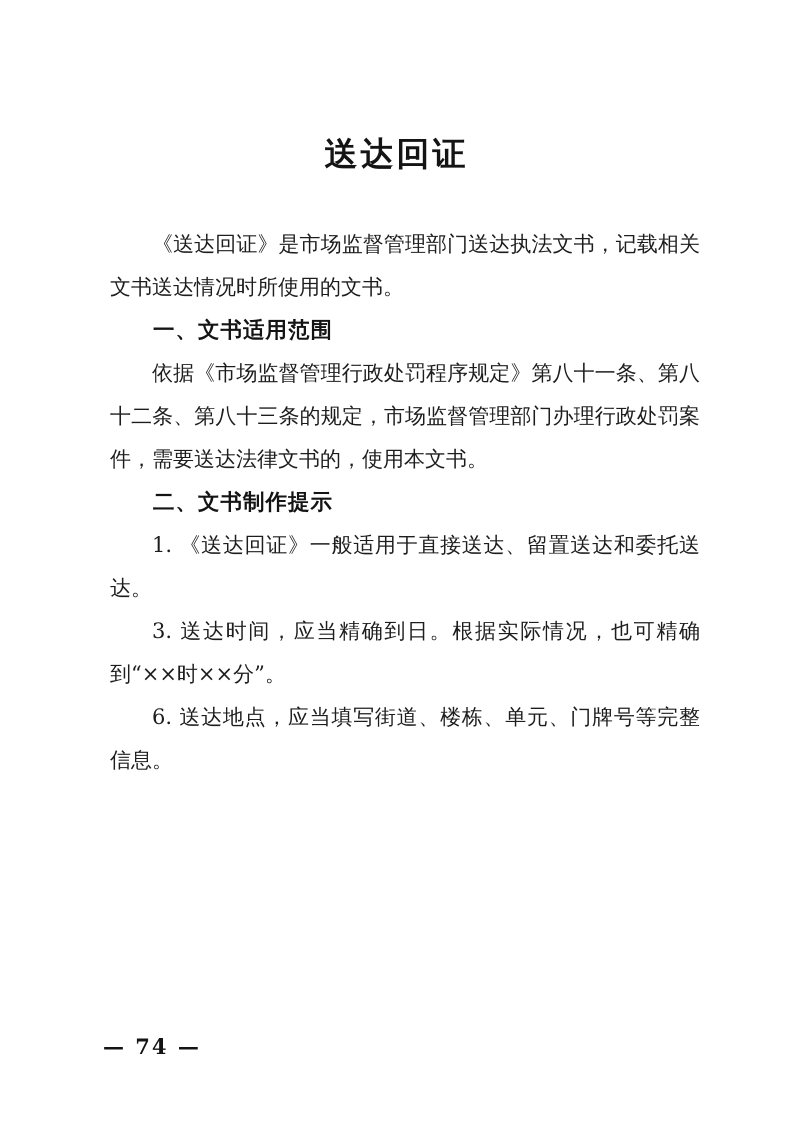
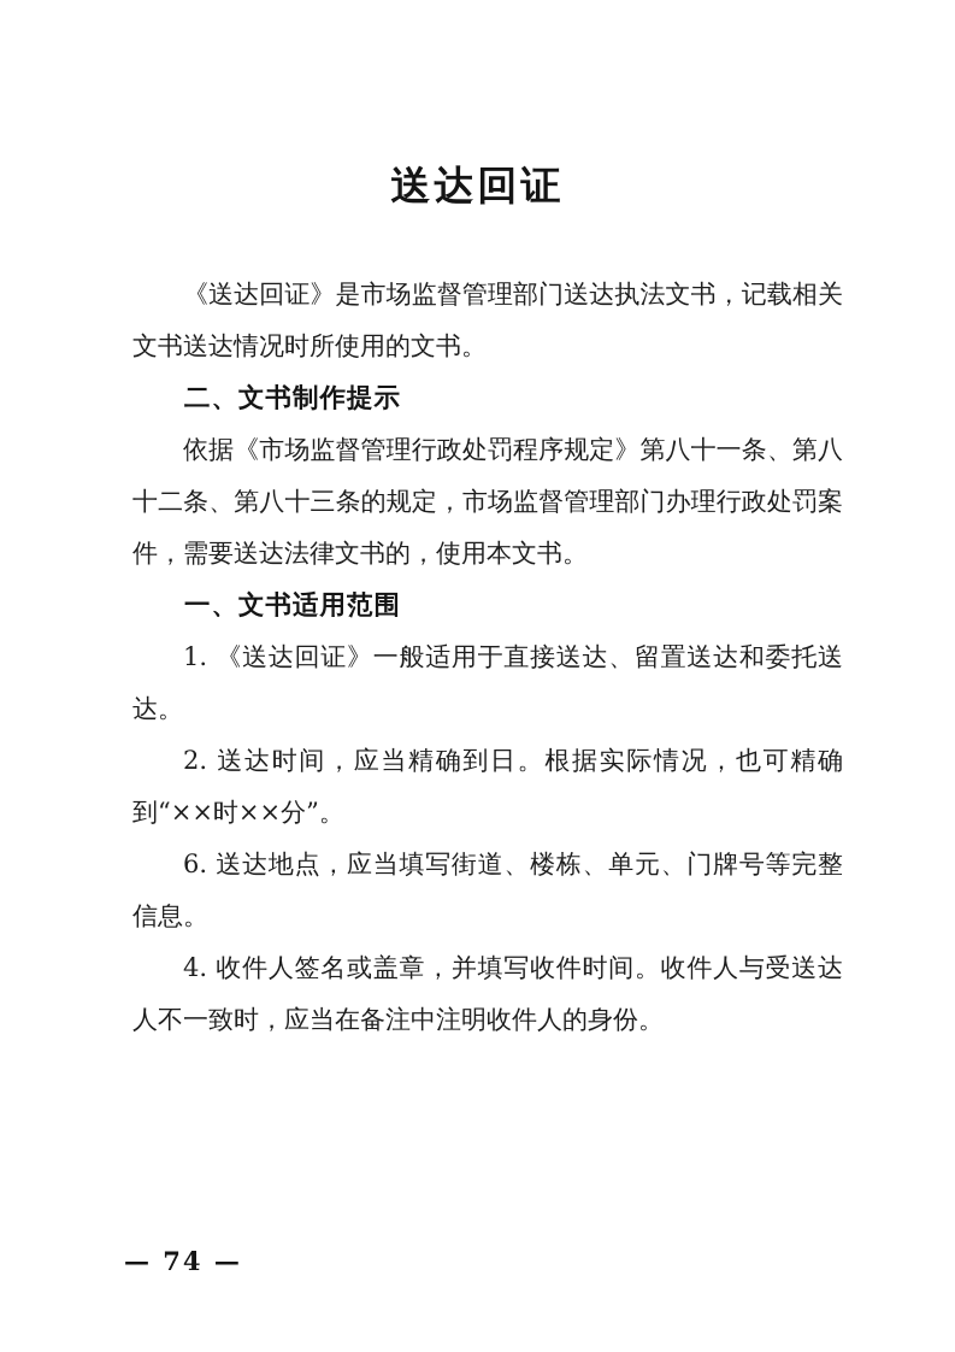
  送达回证
  《送达回证》是市场监督管理部门送达执法文书，记载相关文书送达情况时所使用的文书。
- 一、文书适用范围
+ 二、文书制作提示
  依据《市场监督管理行政处罚程序规定》第八十一条、第八十二条、第八十三条的规定，市场监督管理部门办理行政处罚案件，需要送达法律文书的，使用本文书。
- 二、文书制作提示
+ 一、文书适用范围
  1. 《送达回证》一般适用于直接送达、留置送达和委托送达。
- 3. 送达时间，应当精确到日。根据实际情况，也可精确到“××时××分”。
+ 2. 送达时间，应当精确到日。根据实际情况，也可精确到“××时××分”。
  6. 送达地点，应当填写街道、楼栋、单元、门牌号等完整信息。
+ 4. 收件人签名或盖章，并填写收件时间。收件人与受送达人不一致时，应当在备注中注明收件人的身份。
  — 74 —
